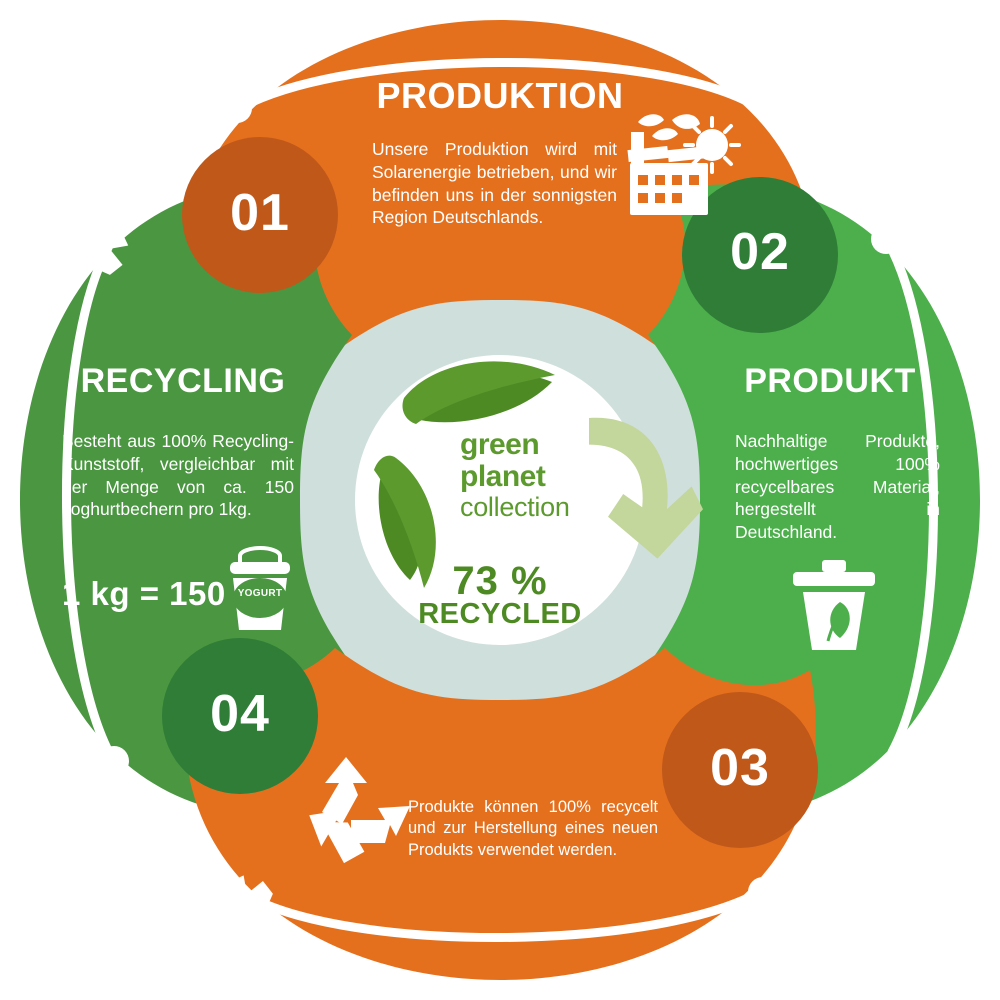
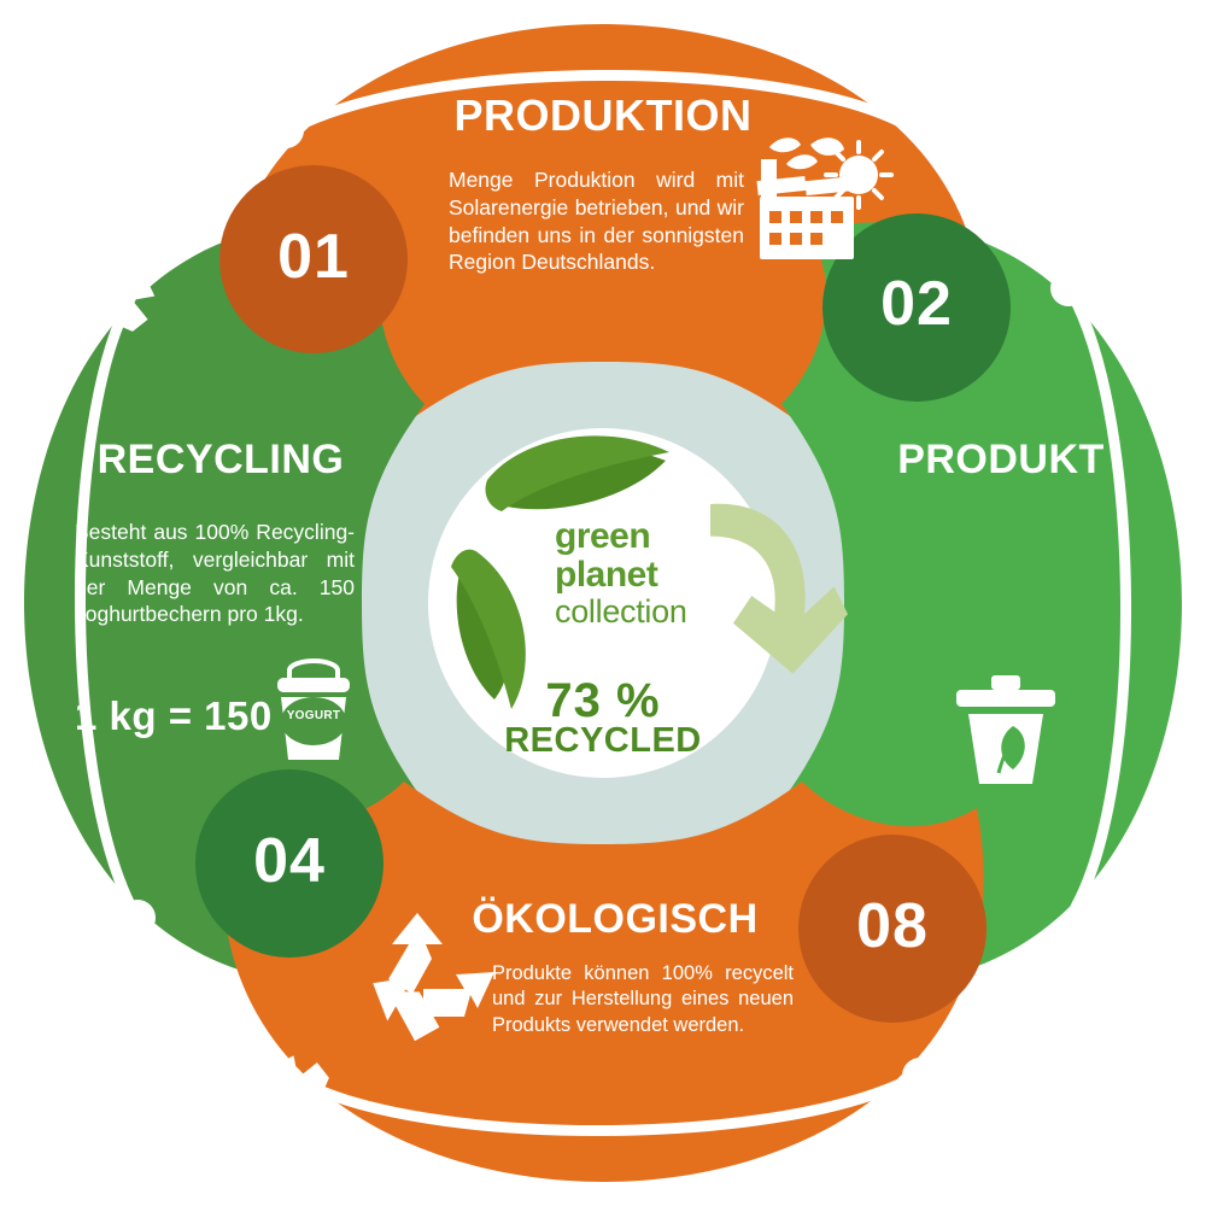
  PRODUKTION
- Unsere Produktion wird mit Solarenergie betrieben, und wir befinden uns in der sonnigsten Region Deutschlands.
+ Menge Produktion wird mit Solarenergie betrieben, und wir befinden uns in der sonnigsten Region Deutschlands.
  PRODUKT
- Nachhaltige Produkte, hochwertiges 100% recycelbares Material, hergestellt in Deutschland.
  RECYCLING
  Besteht aus 100% Recycling-Kunststoff, vergleichbar mit der Menge von ca. 150 Joghurtbechern pro 1kg.
  1 kg = 150
  YOGURT
+ ÖKOLOGISCH
  Produkte können 100% recycelt und zur Herstellung eines neuen Produkts verwendet werden.
  01
  02
- 03
+ 08
  04
  green
  planet
  collection
  73 %
  RECYCLED
